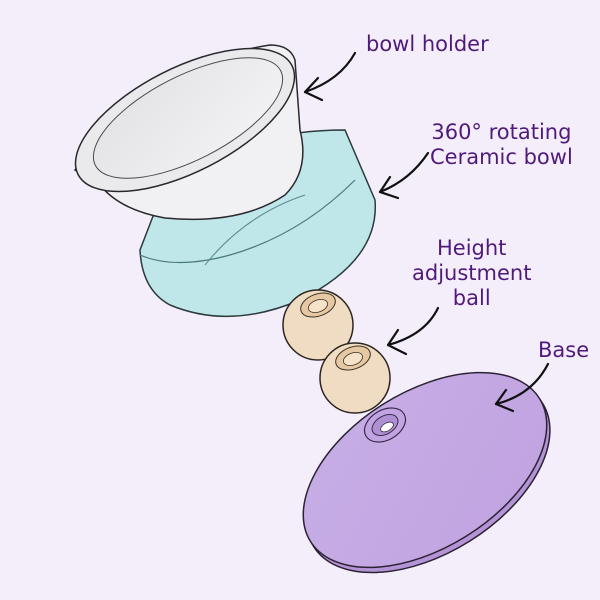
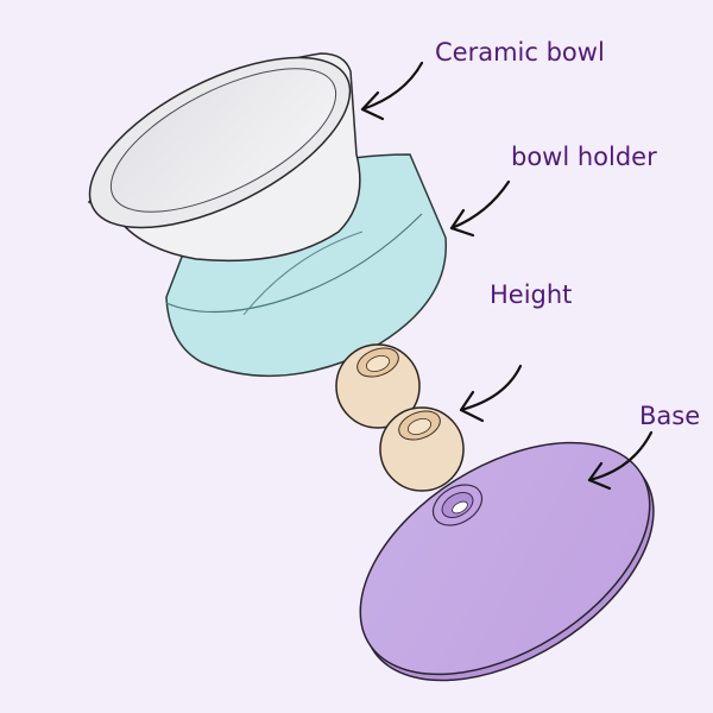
- bowl holder
+ Ceramic bowl
- 360° rotating
- Ceramic bowl
+ bowl holder
  Height
- adjustment
- ball
  Base
